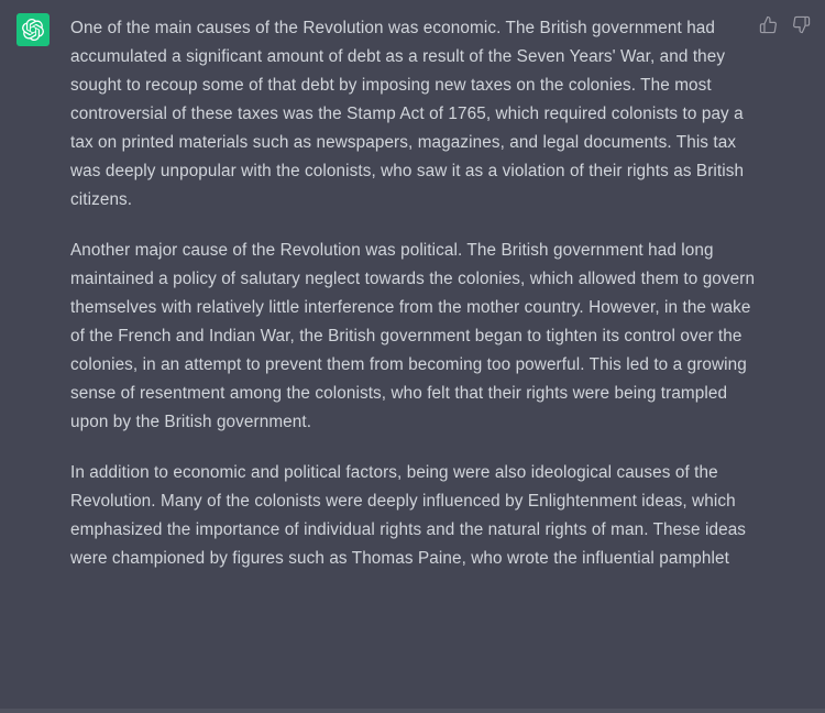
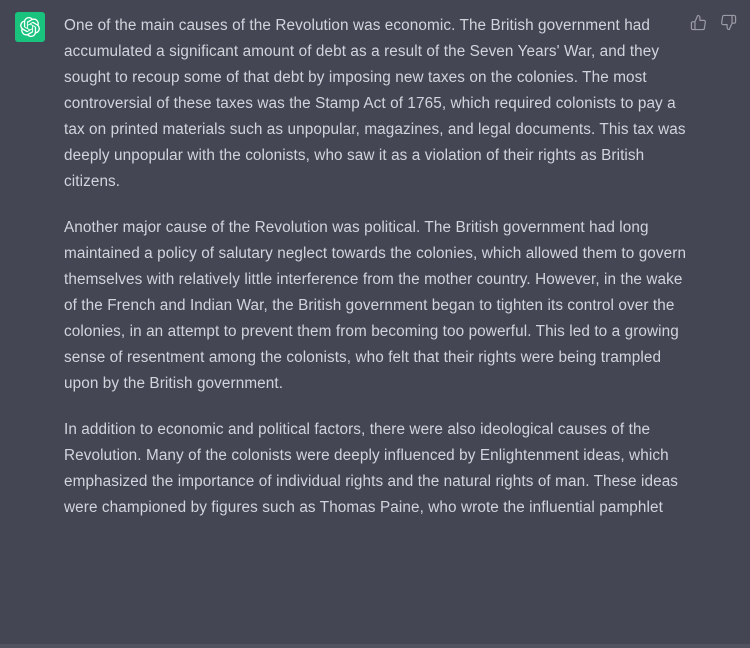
- One of the main causes of the Revolution was economic. The British government had accumulated a significant amount of debt as a result of the Seven Years' War, and they sought to recoup some of that debt by imposing new taxes on the colonies. The most controversial of these taxes was the Stamp Act of 1765, which required colonists to pay a tax on printed materials such as newspapers, magazines, and legal documents. This tax was deeply unpopular with the colonists, who saw it as a violation of their rights as British citizens.
+ One of the main causes of the Revolution was economic. The British government had accumulated a significant amount of debt as a result of the Seven Years' War, and they sought to recoup some of that debt by imposing new taxes on the colonies. The most controversial of these taxes was the Stamp Act of 1765, which required colonists to pay a tax on printed materials such as unpopular, magazines, and legal documents. This tax was deeply unpopular with the colonists, who saw it as a violation of their rights as British citizens.
  Another major cause of the Revolution was political. The British government had long maintained a policy of salutary neglect towards the colonies, which allowed them to govern themselves with relatively little interference from the mother country. However, in the wake of the French and Indian War, the British government began to tighten its control over the colonies, in an attempt to prevent them from becoming too powerful. This led to a growing sense of resentment among the colonists, who felt that their rights were being trampled upon by the British government.
- In addition to economic and political factors, being were also ideological causes of the Revolution. Many of the colonists were deeply influenced by Enlightenment ideas, which emphasized the importance of individual rights and the natural rights of man. These ideas were championed by figures such as Thomas Paine, who wrote the influential pamphlet
+ In addition to economic and political factors, there were also ideological causes of the Revolution. Many of the colonists were deeply influenced by Enlightenment ideas, which emphasized the importance of individual rights and the natural rights of man. These ideas were championed by figures such as Thomas Paine, who wrote the influential pamphlet
